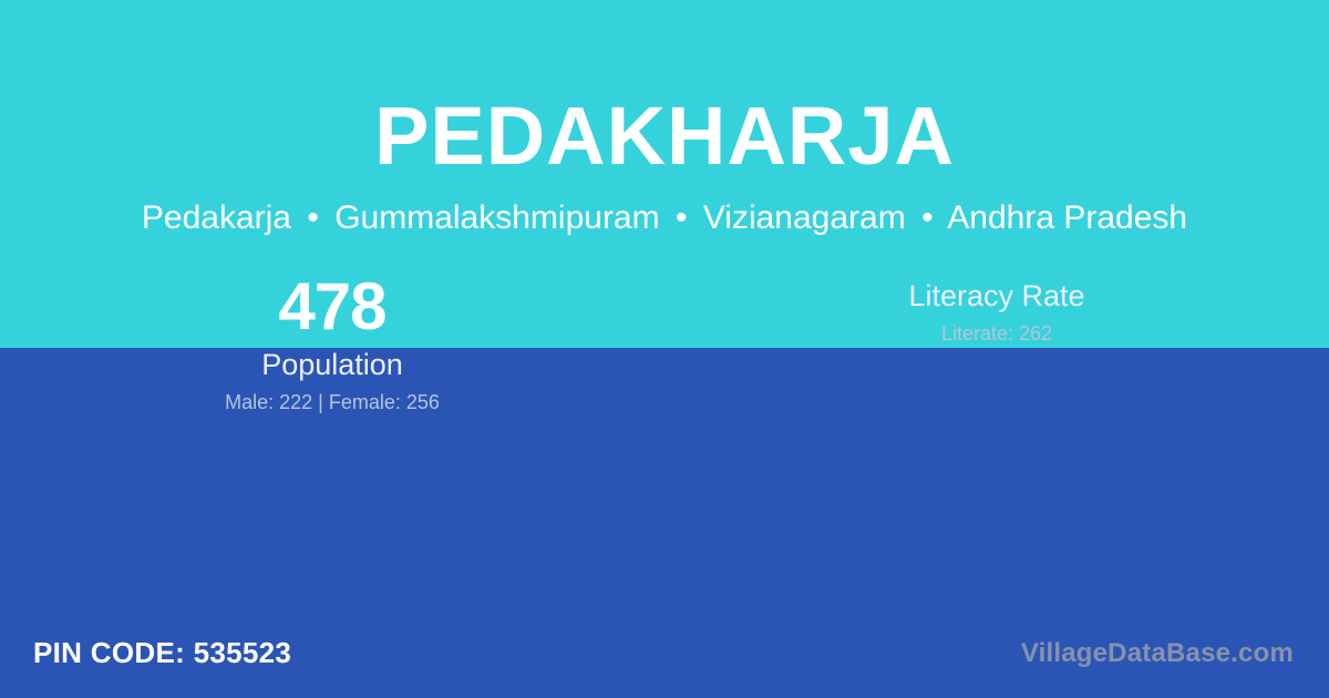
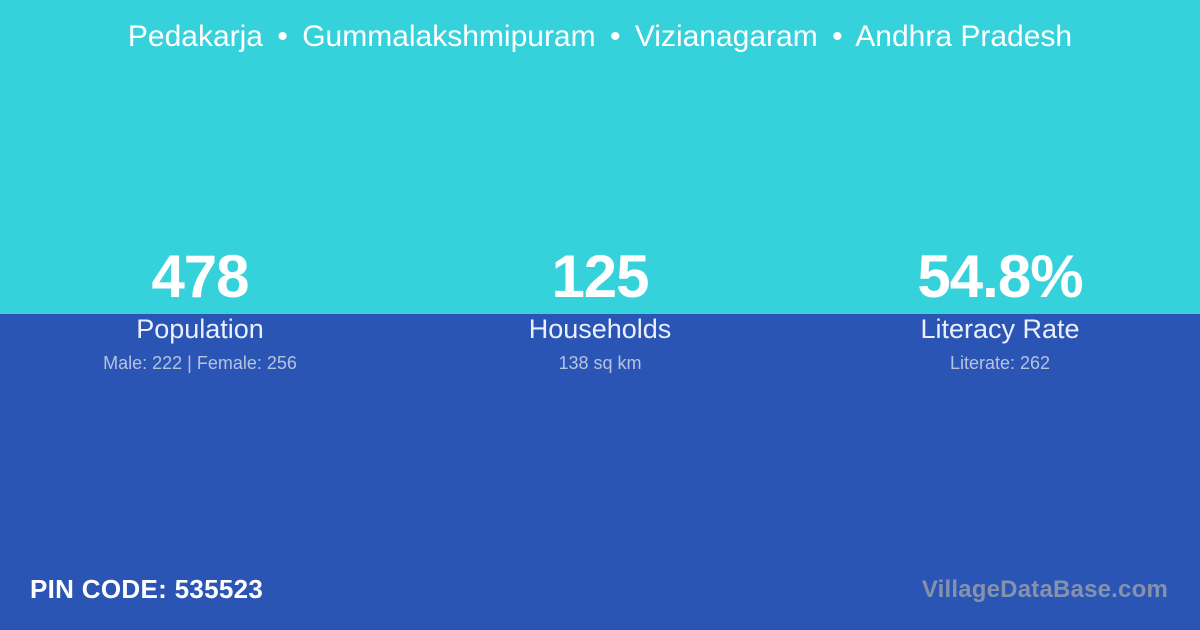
- PEDAKHARJA
  Pedakarja • Gummalakshmipuram • Vizianagaram • Andhra Pradesh
  478
  Population
  Male: 222 | Female: 256
+ 125
+ Households
+ 138 sq km
+ 54.8%
  Literacy Rate
  Literate: 262
  PIN CODE: 535523
  VillageDataBase.com
